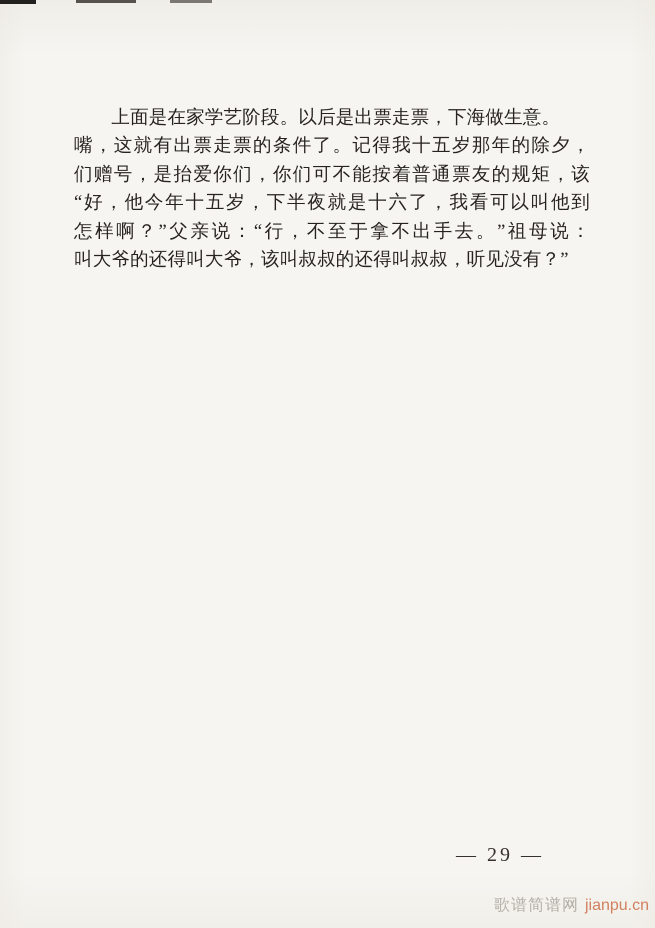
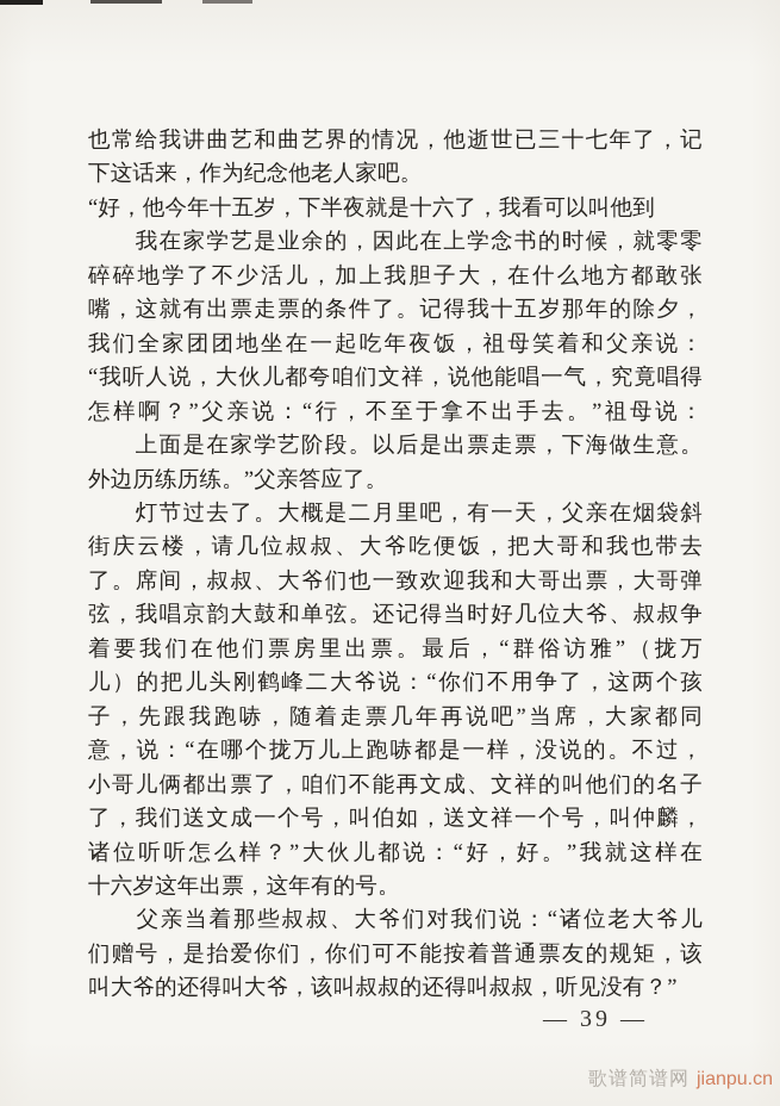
+ 也常给我讲曲艺和曲艺界的情况，他逝世已三十七年了，记
+ 下这话来，作为纪念他老人家吧。
- 上面是在家学艺阶段。以后是出票走票，下海做生意。
+ “好，他今年十五岁，下半夜就是十六了，我看可以叫他到
+ 我在家学艺是业余的，因此在上学念书的时候，就零零
+ 碎碎地学了不少活儿，加上我胆子大，在什么地方都敢张
  嘴，这就有出票走票的条件了。记得我十五岁那年的除夕，
+ 我们全家团团地坐在一起吃年夜饭，祖母笑着和父亲说：
+ “我听人说，大伙儿都夸咱们文祥，说他能唱一气，究竟唱得
- 们赠号，是抬爱你们，你们可不能按着普通票友的规矩，该
+ 怎样啊？”父亲说：“行，不至于拿不出手去。”祖母说：
- “好，他今年十五岁，下半夜就是十六了，我看可以叫他到
+ 上面是在家学艺阶段。以后是出票走票，下海做生意。
+ 外边历练历练。”父亲答应了。
+ 灯节过去了。大概是二月里吧，有一天，父亲在烟袋斜
+ 街庆云楼，请几位叔叔、大爷吃便饭，把大哥和我也带去
+ 了。席间，叔叔、大爷们也一致欢迎我和大哥出票，大哥弹
+ 弦，我唱京韵大鼓和单弦。还记得当时好几位大爷、叔叔争
+ 着要我们在他们票房里出票。最后，“群俗访雅”（拢万
+ 儿）的把儿头刚鹤峰二大爷说：“你们不用争了，这两个孩
+ 子，先跟我跑哧，随着走票几年再说吧”当席，大家都同
+ 意，说：“在哪个拢万儿上跑哧都是一样，没说的。不过，
+ 小哥儿俩都出票了，咱们不能再文成、文祥的叫他们的名子
+ 了，我们送文成一个号，叫伯如，送文祥一个号，叫仲麟，
+ 诸位听听怎么样？”大伙儿都说：“好，好。”我就这样在
+ 十六岁这年出票，这年有的号。
+ 父亲当着那些叔叔、大爷们对我们说：“诸位老大爷儿
- 怎样啊？”父亲说：“行，不至于拿不出手去。”祖母说：
+ 们赠号，是抬爱你们，你们可不能按着普通票友的规矩，该
  叫大爷的还得叫大爷，该叫叔叔的还得叫叔叔，听见没有？”
- — 29 —
+ — 39 —
  歌谱简谱网 jianpu.cn
